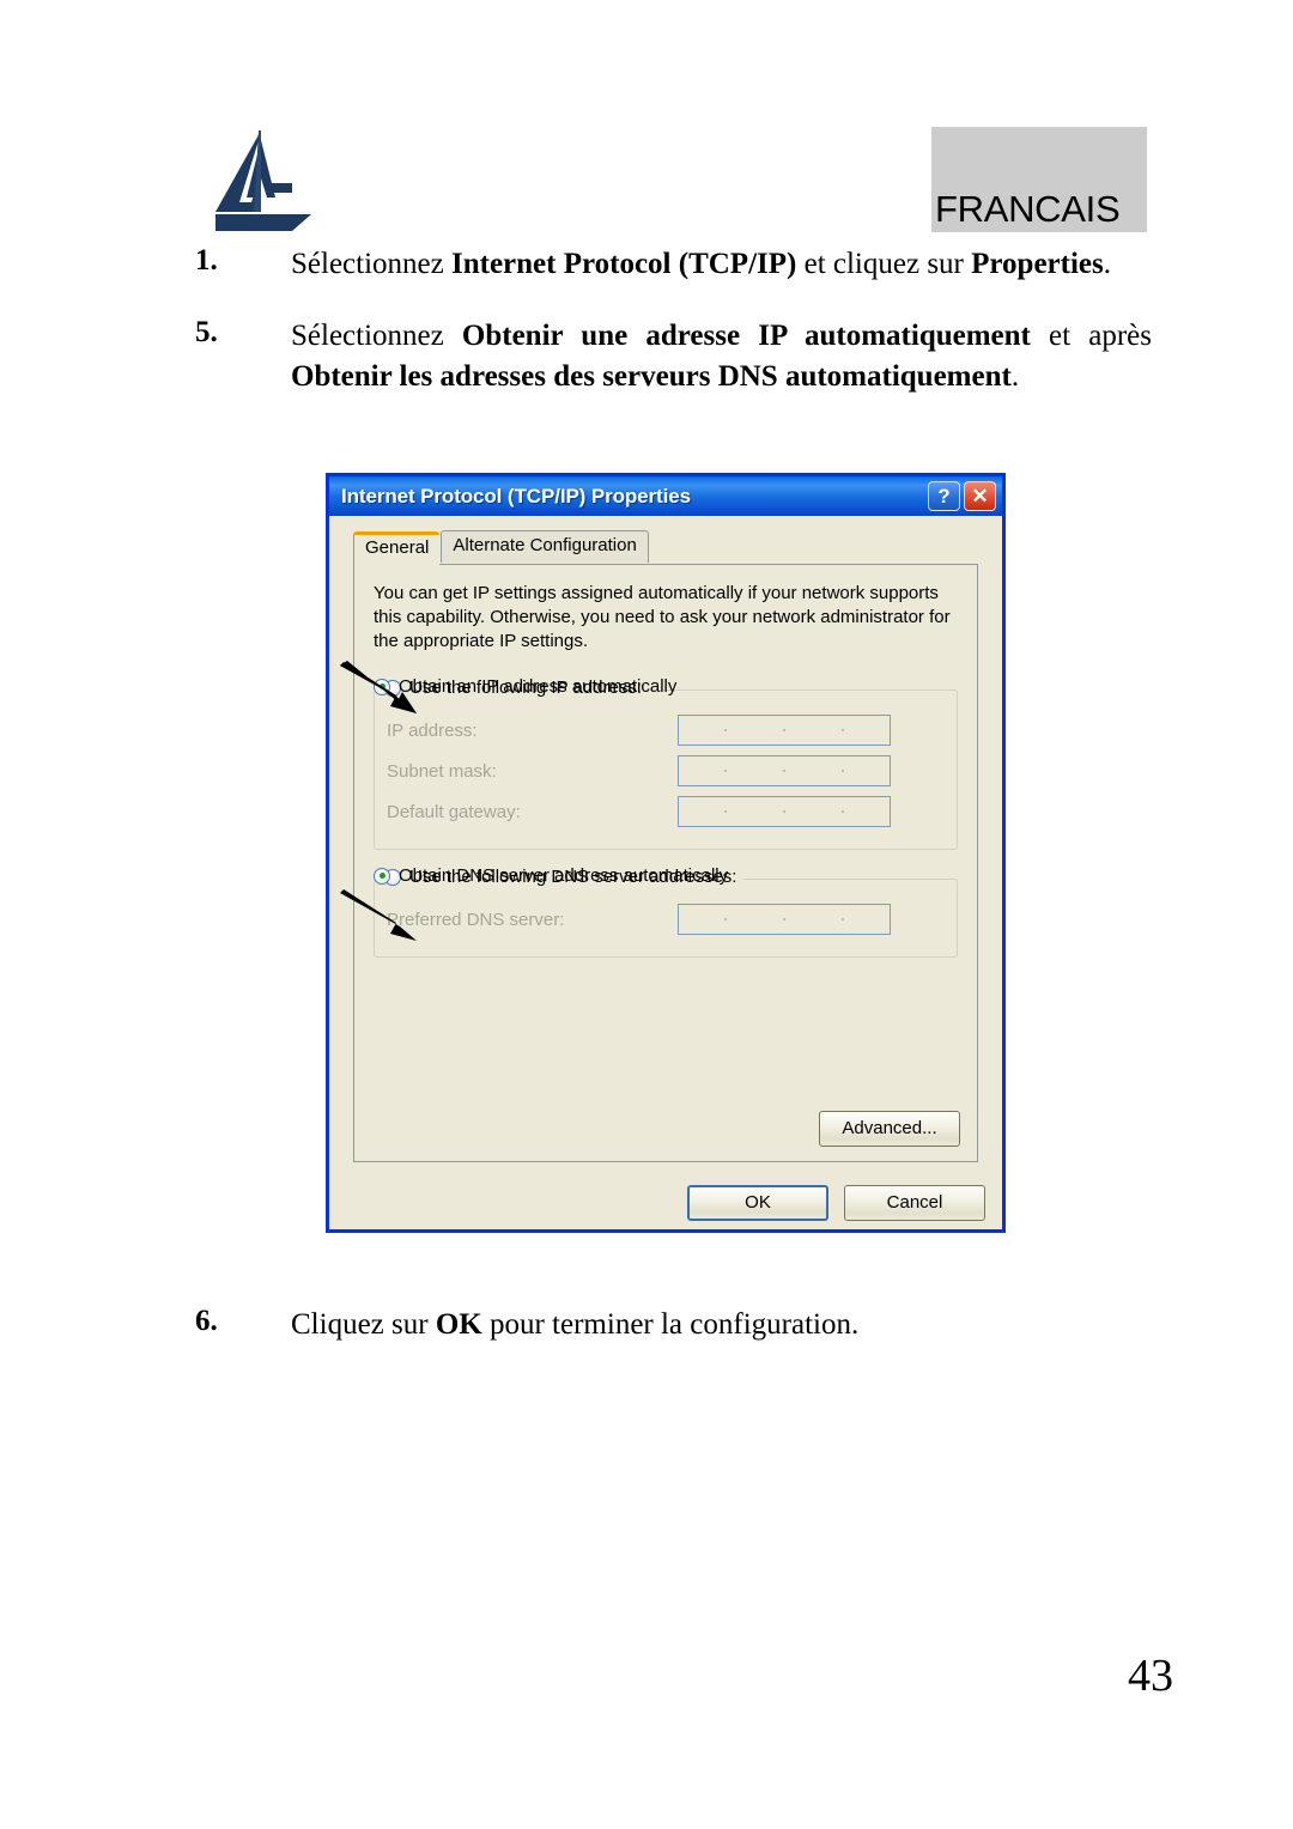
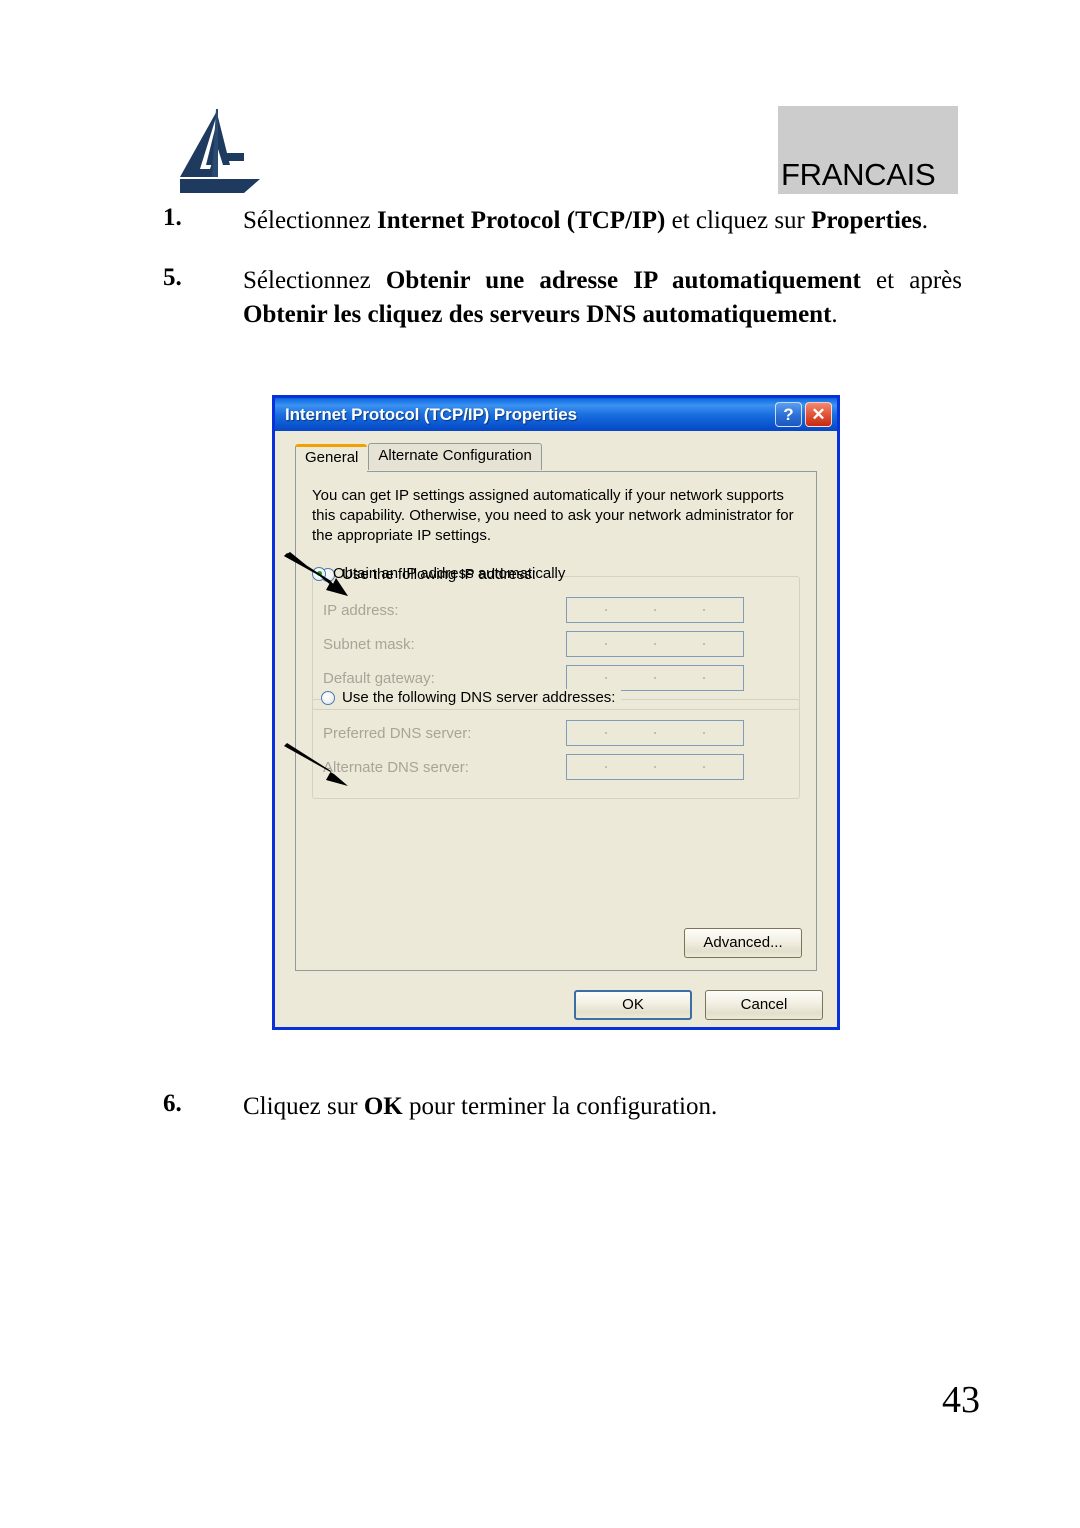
  FRANCAIS
  1.
  Sélectionnez Internet Protocol (TCP/IP) et cliquez sur Properties.
  5.
- Sélectionnez Obtenir une adresse IP automatiquement et après Obtenir les adresses des serveurs DNS automatiquement.
+ Sélectionnez Obtenir une adresse IP automatiquement et après Obtenir les cliquez des serveurs DNS automatiquement.
  Internet Protocol (TCP/IP) Properties
  ?
  ✕
  General
  Alternate Configuration
  You can get IP settings assigned automatically if your network supports this capability. Otherwise, you need to ask your network administrator for the appropriate IP settings.
  Obtain an IP address automatically
  Use the following IP address:
  IP address:
  Subnet mask:
  Default gateway:
- Obtain DNS server address automatically
  Use the following DNS server addresses:
  Preferred DNS server:
+ Alternate DNS server:
  Advanced...
  OK
  Cancel
  6.
  Cliquez sur OK pour terminer la configuration.
  43
